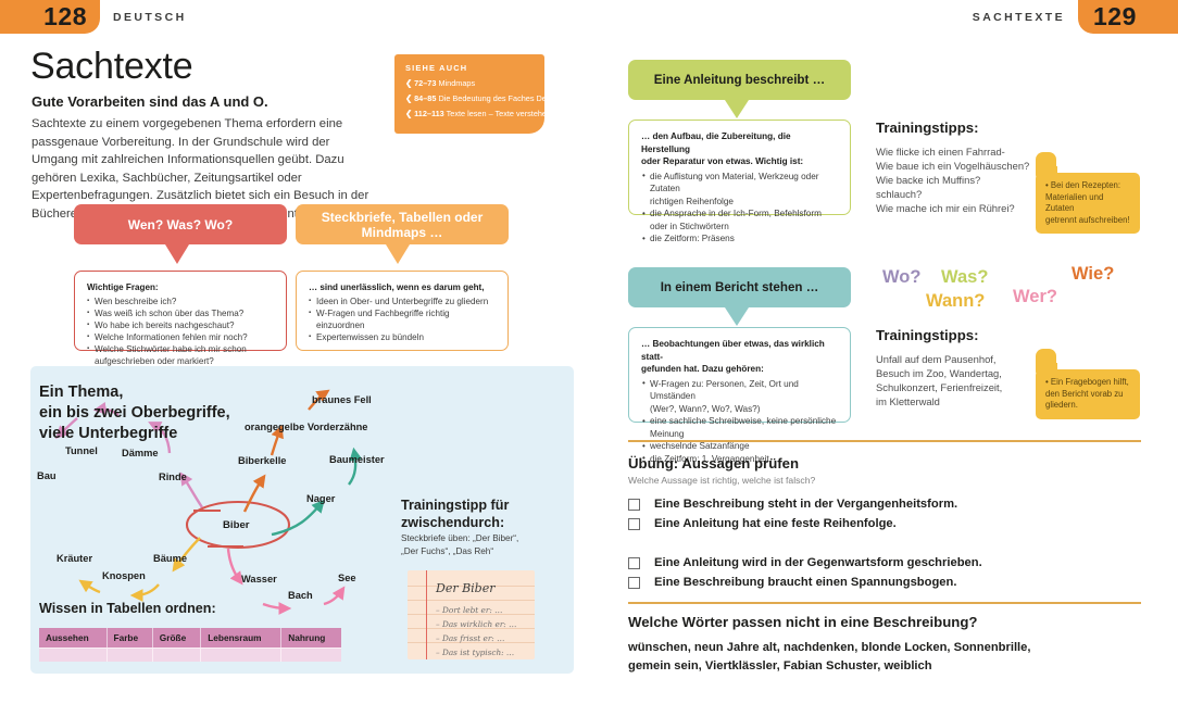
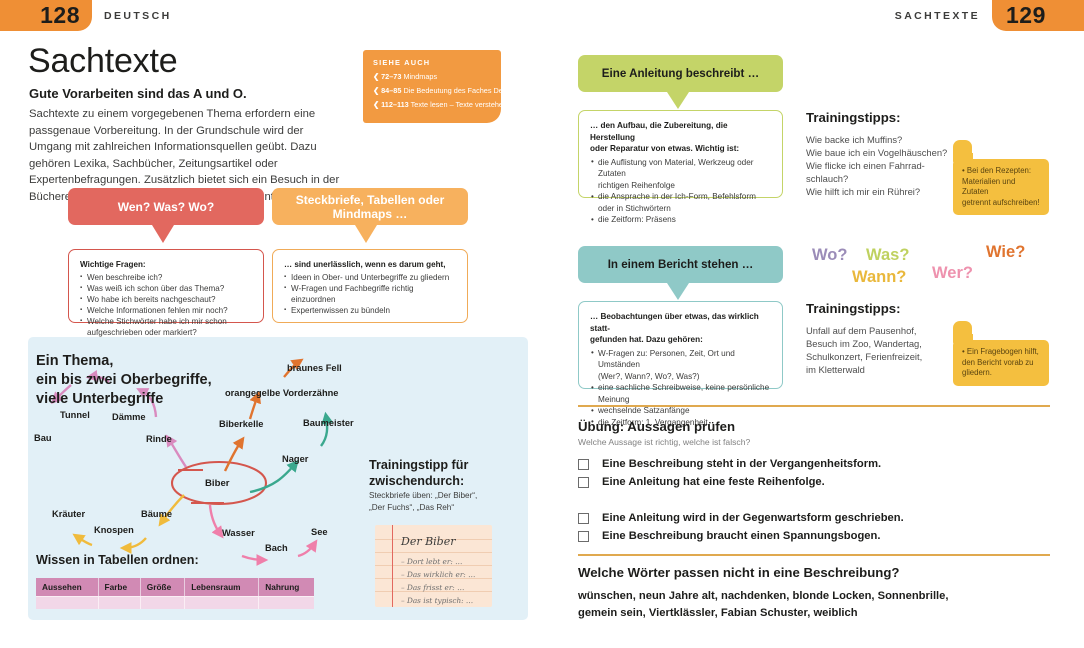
  128
  DEUTSCH
  129
  SACHTEXTE
  Sachtexte
  Gute Vorarbeiten sind das A und O.
  Sachtexte zu einem vorgegebenen Thema erfordern eine passgenaue Vorbereitung. In der Grundschule wird der Umgang mit zahlreichen Informationsquellen geübt. Dazu gehören Lexika, Sachbücher, Zeitungsartikel oder Expertenbefragungen. Zusätzlich bietet sich ein Besuch in der Büchern
  SIEHE AUCH
  ❮ 72–73 Mindmaps
  ❮ 84–85 Die Bedeutung des Faches Deutsch
  ❮ 112–113 Texte lesen – Texte verstehen
  Wen? Was? Wo?
  Wichtige Fragen:
  Wen beschreibe ich?
  Was weiß ich schon über das Thema?
  Wo habe ich bereits nachgeschaut?
  Welche Informationen fehlen mir noch?
  Welche Stichwörter habe ich mir schon
  aufgeschrieben oder markiert?
  Steckbriefe, Tabellen oder Mindmaps …
  … sind unerlässlich, wenn es darum geht,
  Ideen in Ober- und Unterbegriffe zu gliedern
  W-Fragen und Fachbegriffe richtig einzuordnen
  Expertenwissen zu bündeln
  Ein Thema,
  ein bis zwei Oberbegriffe,
  viele Unterbegriffe
  Biber
  braunes Fell
  orangegelbe Vorderzähne
  Biberkelle
  Baumeister
  Nager
  Dämme
  Tunnel
  Bau
  Rinde
  Kräuter
  Knospen
  Bäume
  Wasser
  Bach
  See
  Trainingstipp für
  zwischendurch:
  Steckbriefe üben: „Der Biber“,
  „Der Fuchs“, „Das Reh“
  Der Biber
  – Dort lebt er: …
  – Das wirklich er: …
  – Das frisst er: …
  – Das ist typisch: …
  Wissen in Tabellen ordnen:
  Aussehen	Farbe	Größe	Lebensraum	Nahrung
  Eine Anleitung beschreibt …
  … den Aufbau, die Zubereitung, die Herstellung
  oder Reparatur von etwas. Wichtig ist:
  die Auflistung von Material, Werkzeug oder Zutaten
  richtigen Reihenfolge
  die Ansprache in der Ich-Form, Befehlsform
  oder in Stichwörtern
  die Zeitform: Präsens
  Trainingstipps:
- Wie flicke ich einen Fahrrad-
+ Wie backe ich Muffins?
  Wie baue ich ein Vogelhäuschen?
- Wie backe ich Muffins?
+ Wie flicke ich einen Fahrrad-
  schlauch?
- Wie mache ich mir ein Rührei?
+ Wie hilft ich mir ein Rührei?
  • Bei den Rezepten:
  Materialien und Zutaten
  getrennt aufschreiben!
  Wo?
  Was?
  Wann?
  Wer?
  Wie?
  In einem Bericht stehen …
  … Beobachtungen über etwas, das wirklich statt-
  gefunden hat. Dazu gehören:
  W-Fragen zu: Personen, Zeit, Ort und Umständen
  (Wer?, Wann?, Wo?, Was?)
  eine sachliche Schreibweise, keine persönliche
  Meinung
  wechselnde Satzanfänge
  die Zeitform: 1. Vergangenheit
  Trainingstipps:
  Unfall auf dem Pausenhof,
  Besuch im Zoo, Wandertag,
  Schulkonzert, Ferienfreizeit,
  im Kletterwald
  • Ein Fragebogen hilft,
  den Bericht vorab zu
  gliedern.
  Übung: Aussagen prüfen
  Welche Aussage ist richtig, welche ist falsch?
  Eine Beschreibung steht in der Vergangenheitsform.
  Eine Anleitung hat eine feste Reihenfolge.
  Eine Anleitung wird in der Gegenwartsform geschrieben.
  Eine Beschreibung braucht einen Spannungsbogen.
  Welche Wörter passen nicht in eine Beschreibung?
  wünschen, neun Jahre alt, nachdenken, blonde Locken, Sonnenbrille,
  gemein sein, Viertklässler, Fabian Schuster, weiblich
